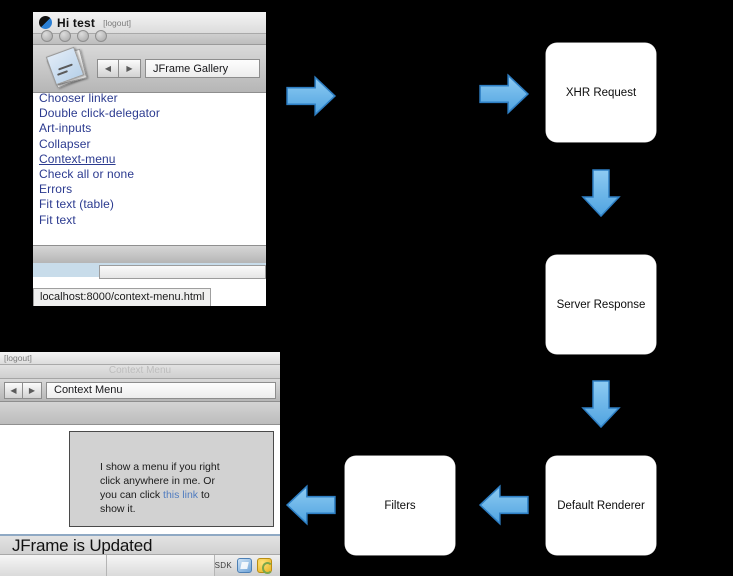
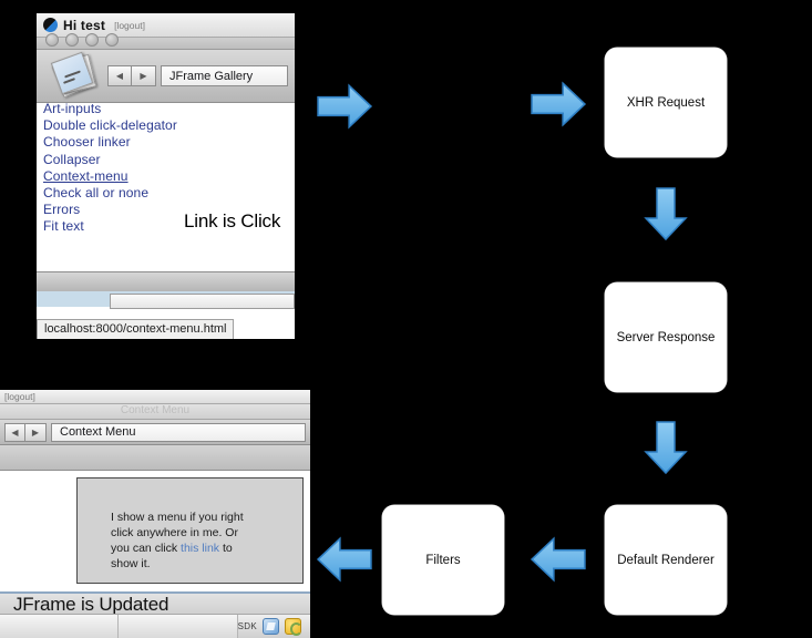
  Hi test
  [logout]
  ◀
  ▶
  JFrame Gallery
- Chooser linker
+ Art-inputs
  Double click-delegator
- Art-inputs
+ Chooser linker
  Collapser
  Context-menu
  Check all or none
  Errors
- Fit text (table)
  Fit text
+ Link is Click
  localhost:8000/context-menu.html
  [logout]
  Context Menu
  ◀
  ▶
  Context Menu
  I show a menu if you right click anywhere in me. Or you can click this link to show it.
  JFrame is Updated
  SDK
  XHR Request
  Server Response
  Default Renderer
  Filters
